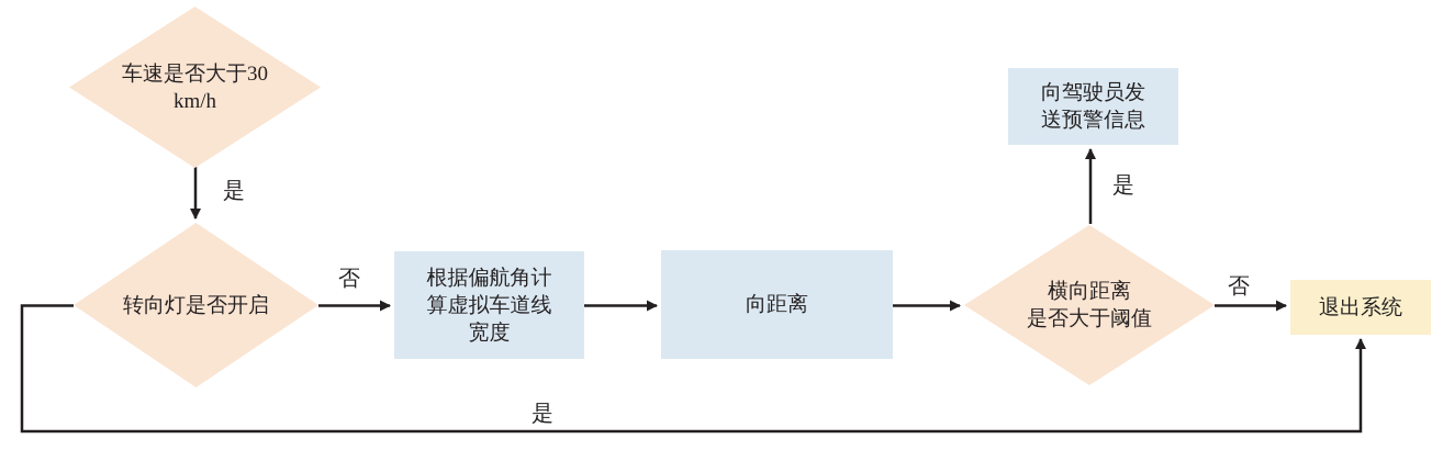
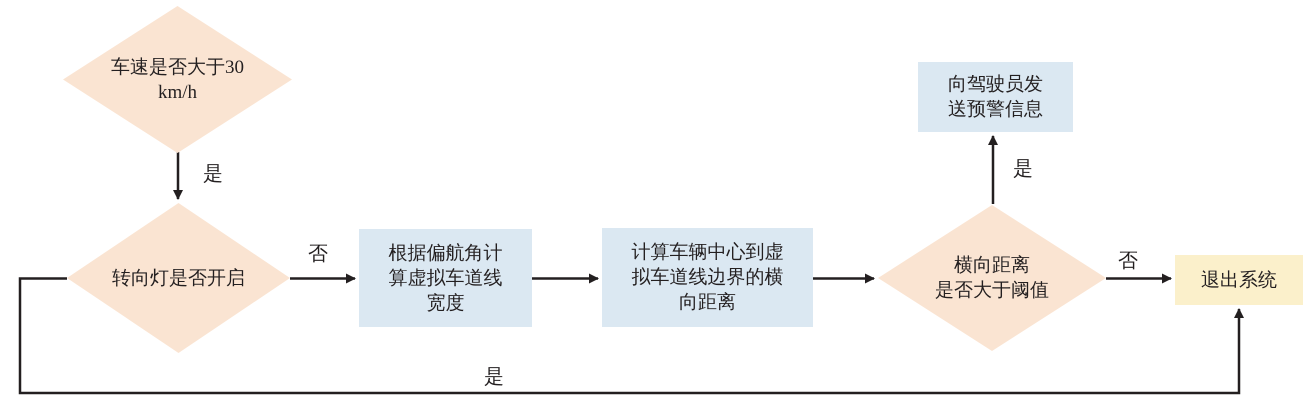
  车速是否大于30
  km/h
  转向灯是否开启
  根据偏航角计
  算虚拟车道线
  宽度
+ 计算车辆中心到虚
+ 拟车道线边界的横
  向距离
  横向距离
  是否大于阈值
  向驾驶员发
  送预警信息
  退出系统
  是
  否
  是
  否
  是
